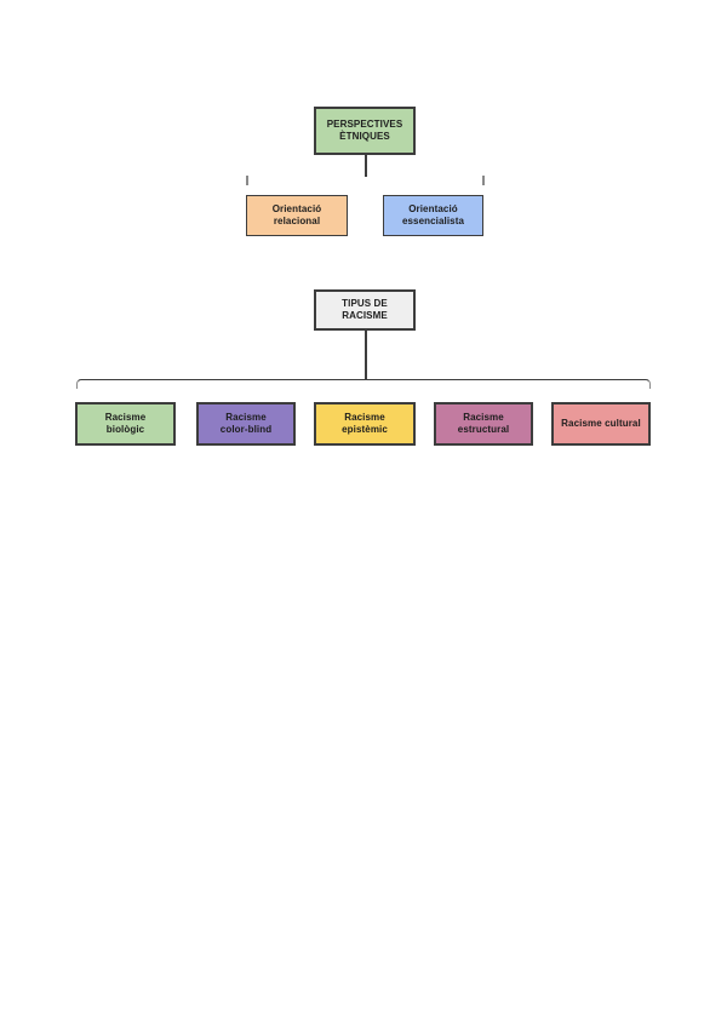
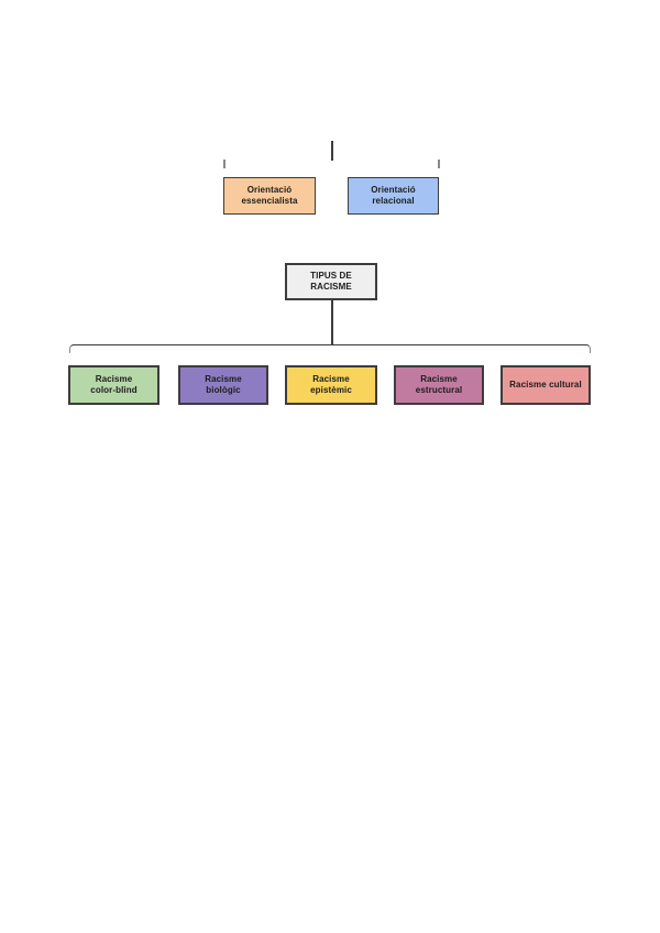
- PERSPECTIVES
- ÈTNIQUES
  Orientació
- relacional
+ essencialista
  Orientació
- essencialista
+ relacional
  TIPUS DE
  RACISME
  Racisme
- biològic
+ color-blind
  Racisme
- color-blind
+ biològic
  Racisme
  epistèmic
  Racisme
  estructural
  Racisme cultural
